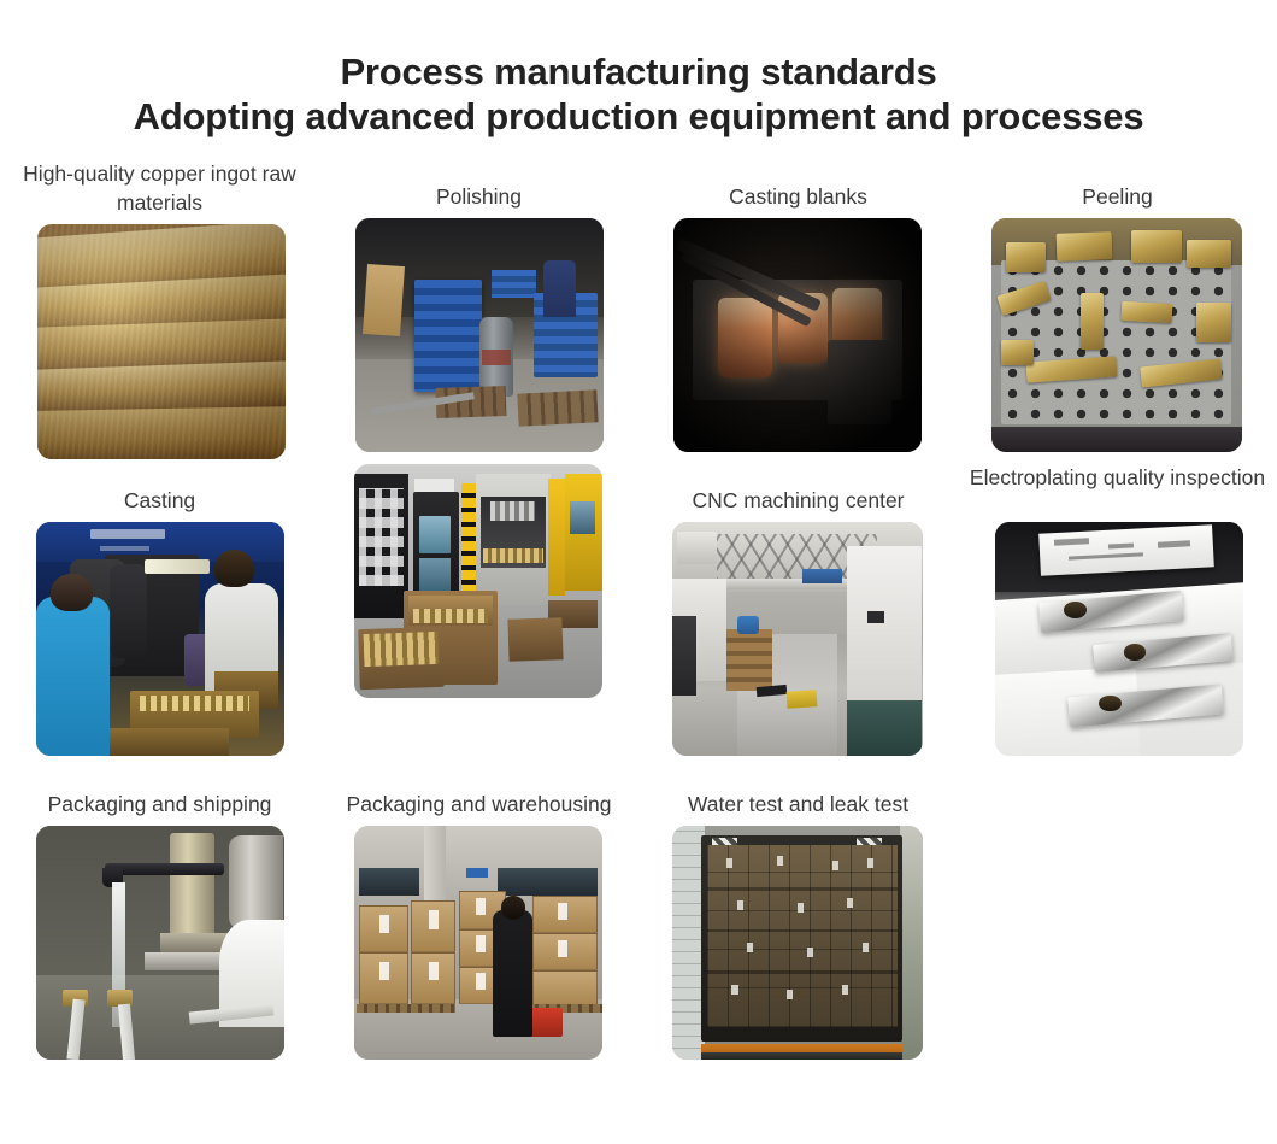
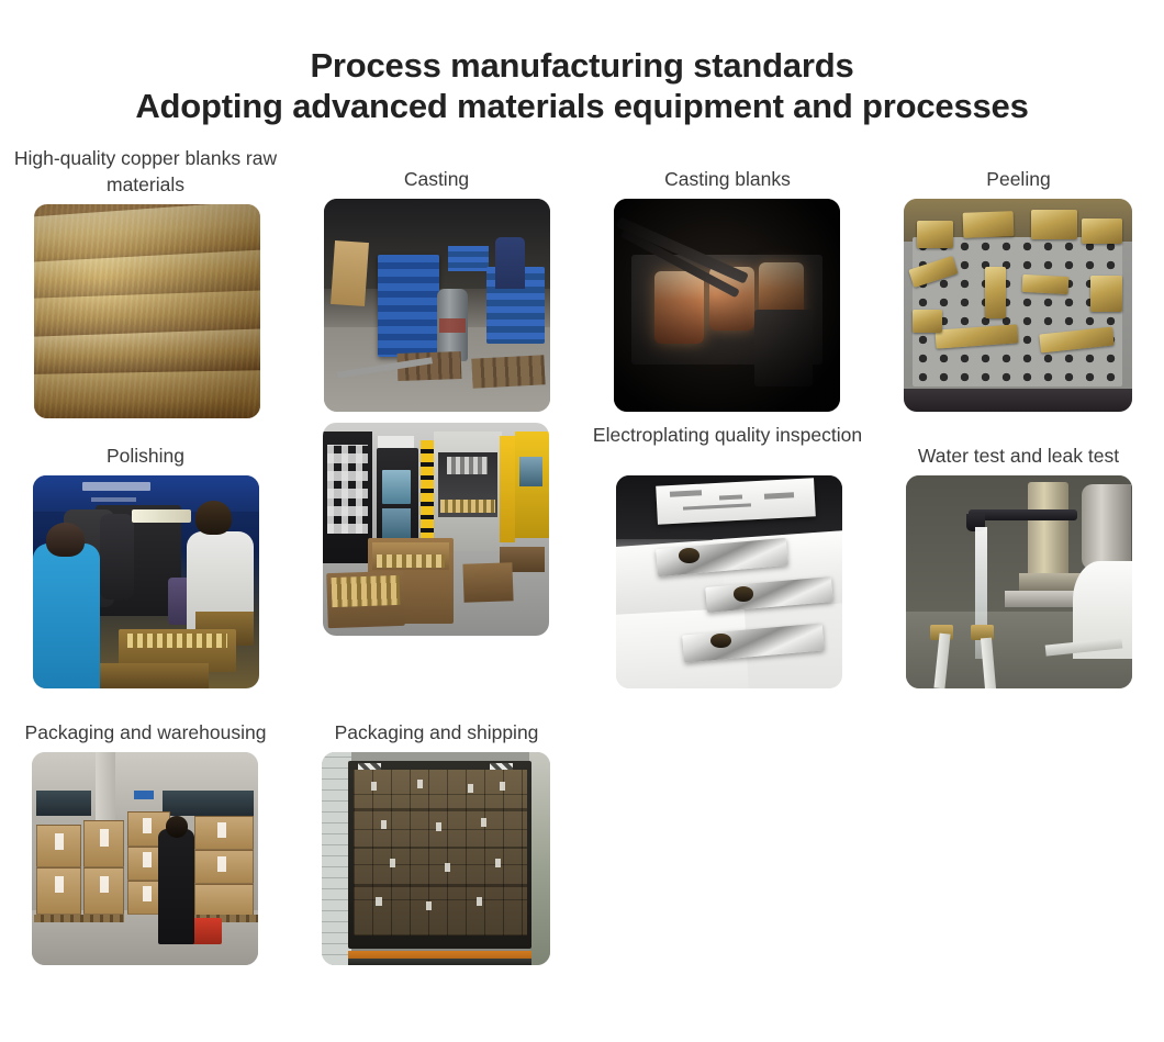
  Process manufacturing standards
- Adopting advanced production equipment and processes
+ Adopting advanced materials equipment and processes
- High-quality copper ingot raw materials
+ High-quality copper blanks raw materials
- Polishing
+ Casting
  Casting blanks
  Peeling
- Casting
+ Polishing
- CNC machining center
  Electroplating quality inspection
- Packaging and shipping
+ Water test and leak test
  Packaging and warehousing
- Water test and leak test
+ Packaging and shipping
